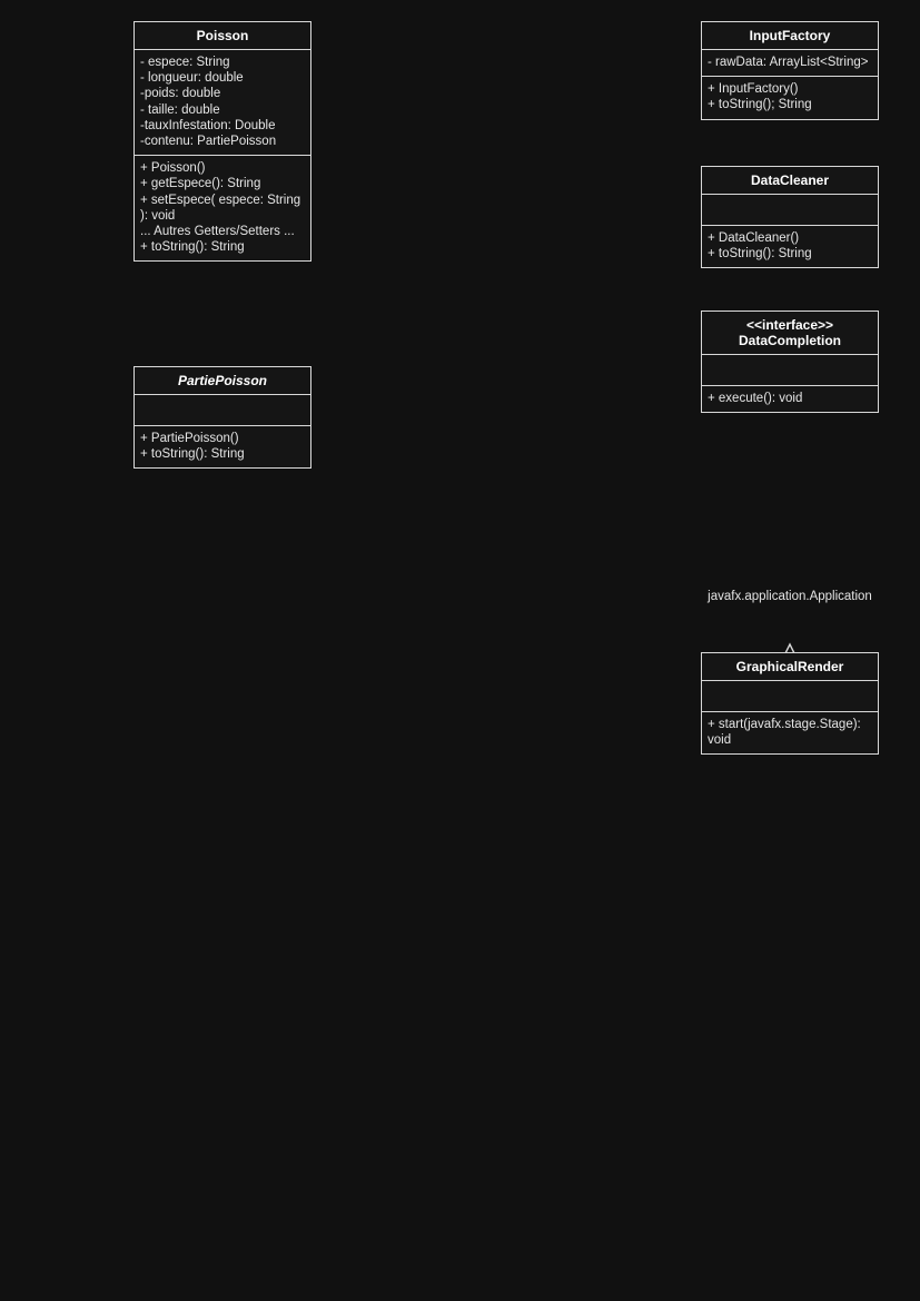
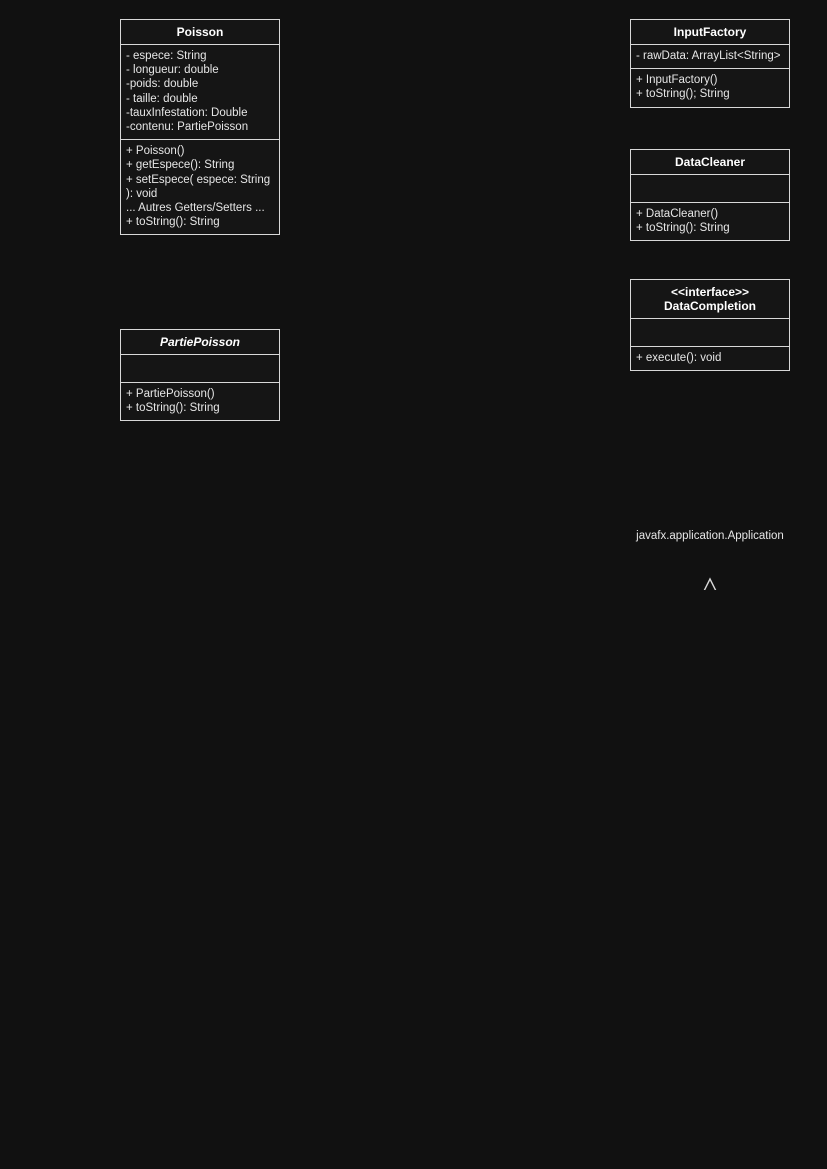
  Poisson
  - espece: String
  - longueur: double
  -poids: double
  - taille: double
  -tauxInfestation: Double
  -contenu: PartiePoisson
  + Poisson()
  + getEspece(): String
  + setEspece( espece: String ): void
  ... Autres Getters/Setters ...
  + toString(): String
  PartiePoisson
  + PartiePoisson()
  + toString(): String
  InputFactory
  - rawData: ArrayList<String>
  + InputFactory()
  + toString(); String
  DataCleaner
  + DataCleaner()
  + toString(): String
  <<interface>>
  DataCompletion
  + execute(): void
  javafx.application.Application
- GraphicalRender
- + start(javafx.stage.Stage): void
